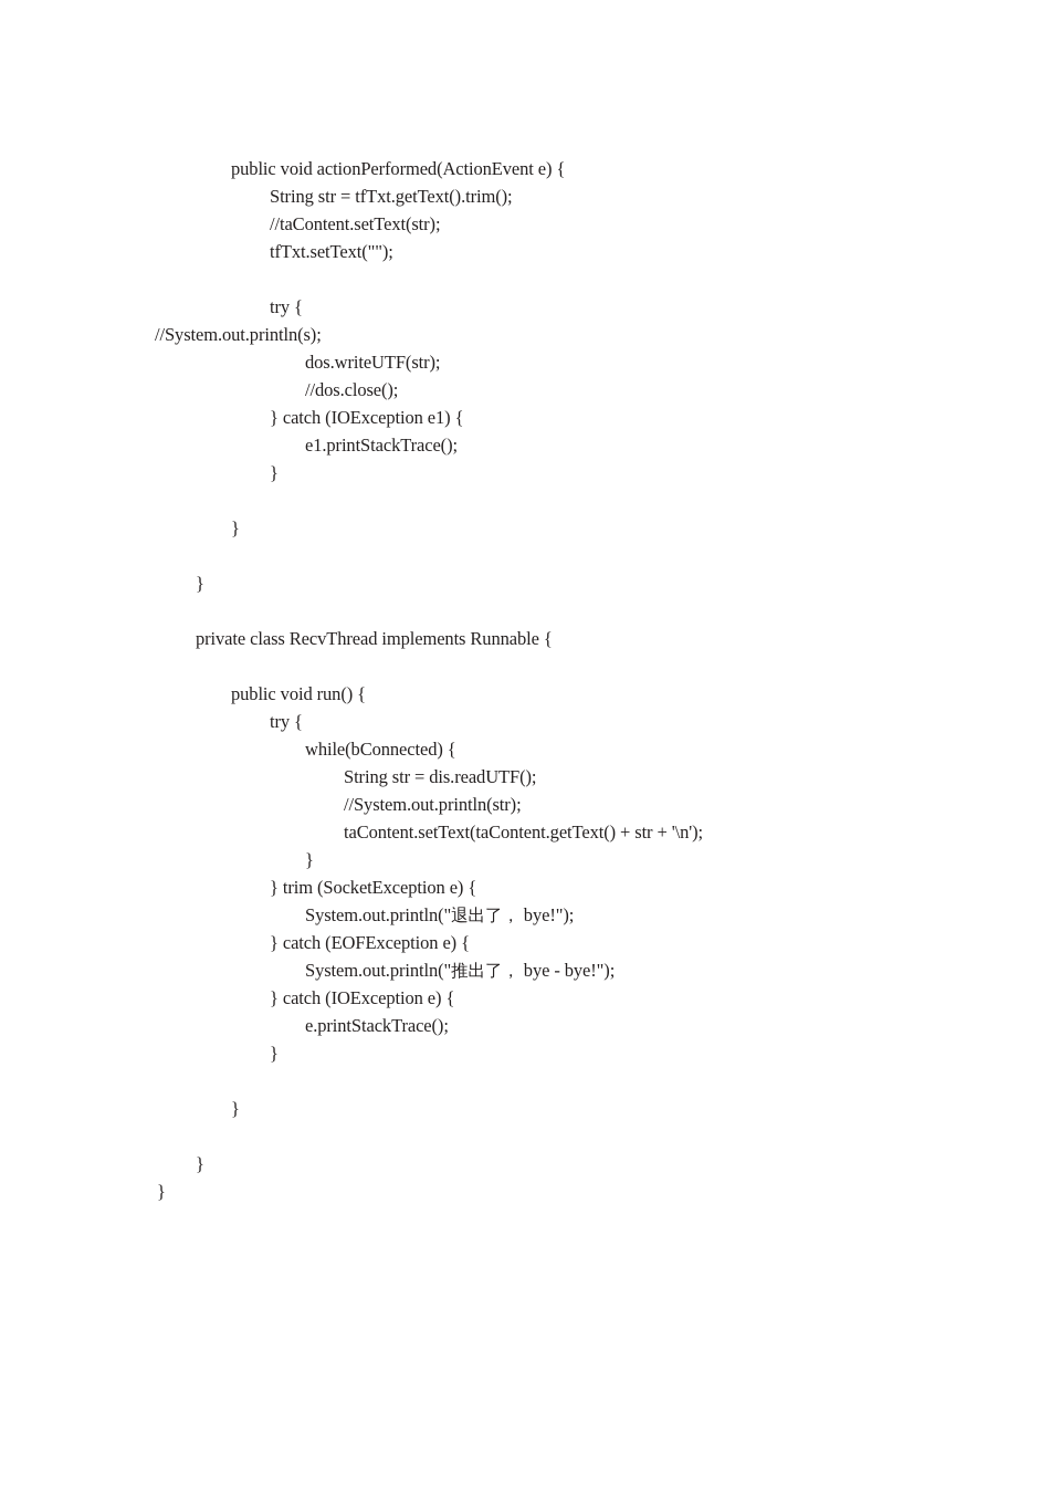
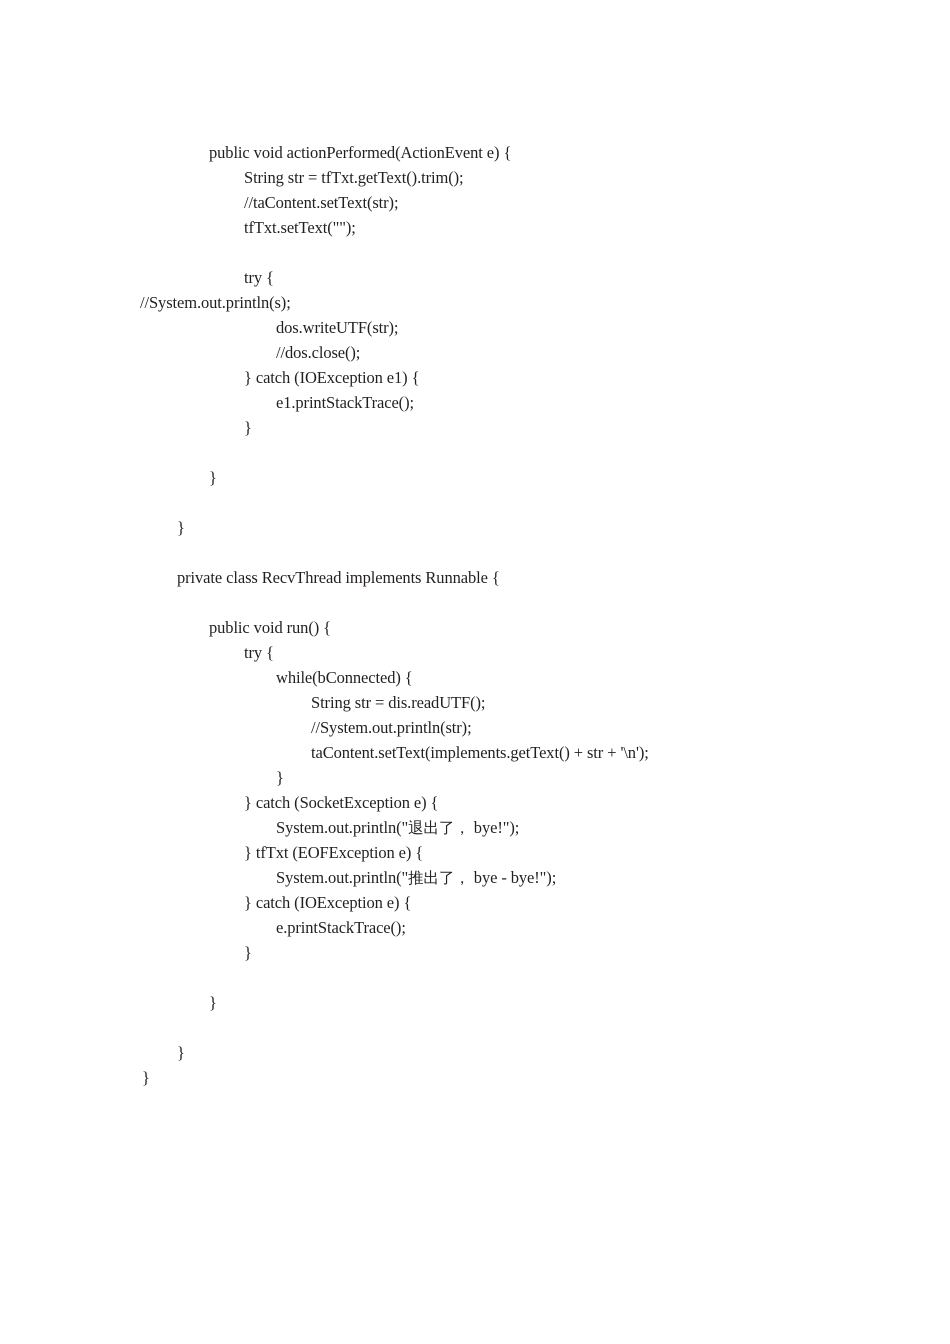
  public void actionPerformed(ActionEvent e) {
  String str = tfTxt.getText().trim();
  //taContent.setText(str);
  tfTxt.setText("");
  try {
  //System.out.println(s);
  dos.writeUTF(str);
  //dos.close();
  } catch (IOException e1) {
  e1.printStackTrace();
  }
  }
  }
  private class RecvThread implements Runnable {
  public void run() {
  try {
  while(bConnected) {
  String str = dis.readUTF();
  //System.out.println(str);
- taContent.setText(taContent.getText() + str + '\n');
+ taContent.setText(implements.getText() + str + '\n');
  }
- } trim (SocketException e) {
+ } catch (SocketException e) {
  System.out.println("退出了， bye!");
- } catch (EOFException e) {
+ } tfTxt (EOFException e) {
  System.out.println("推出了， bye - bye!");
  } catch (IOException e) {
  e.printStackTrace();
  }
  }
  }
  }
